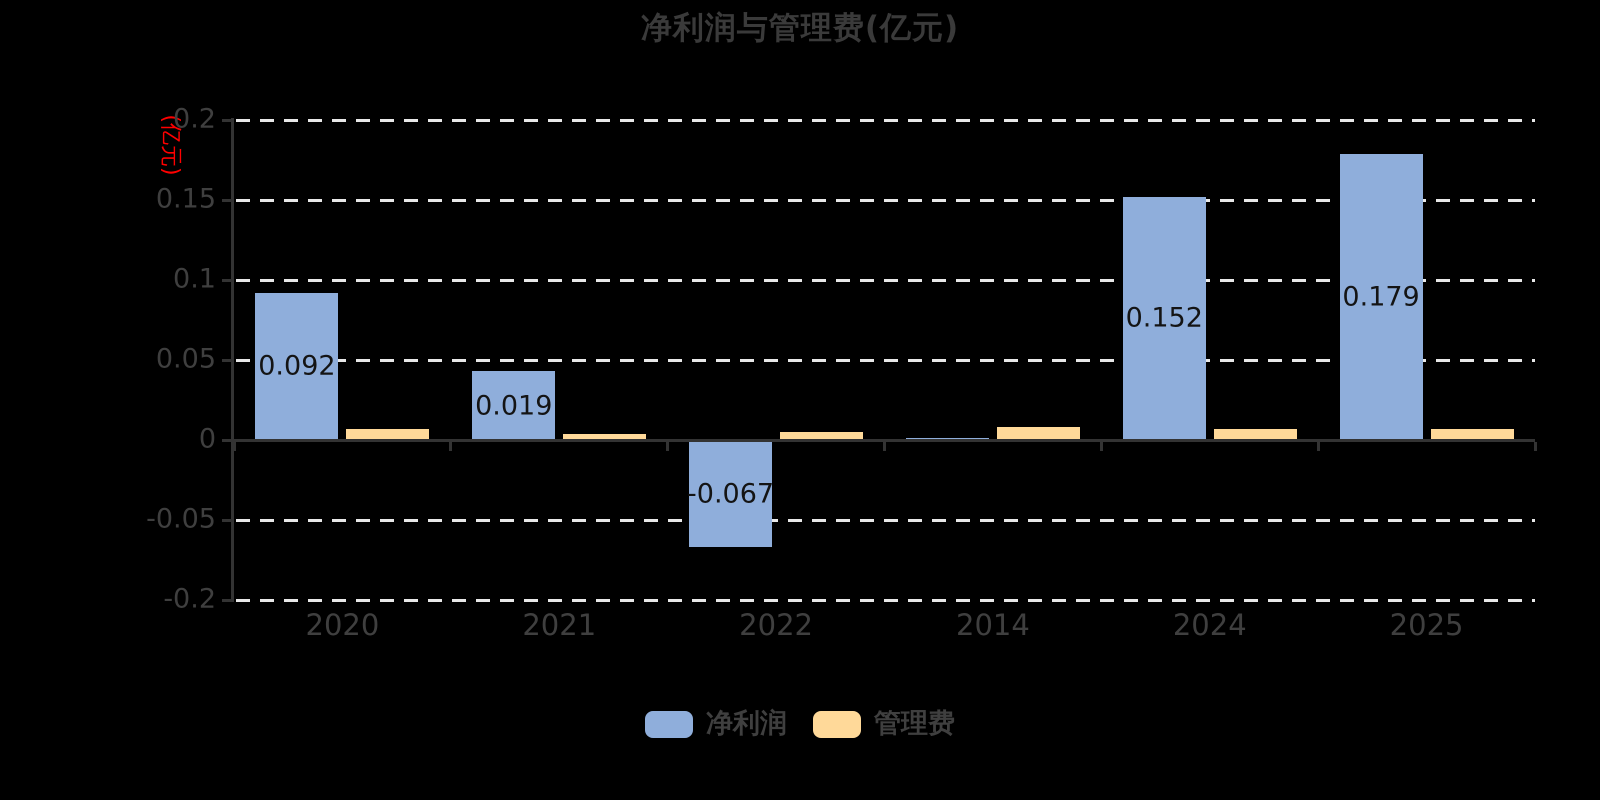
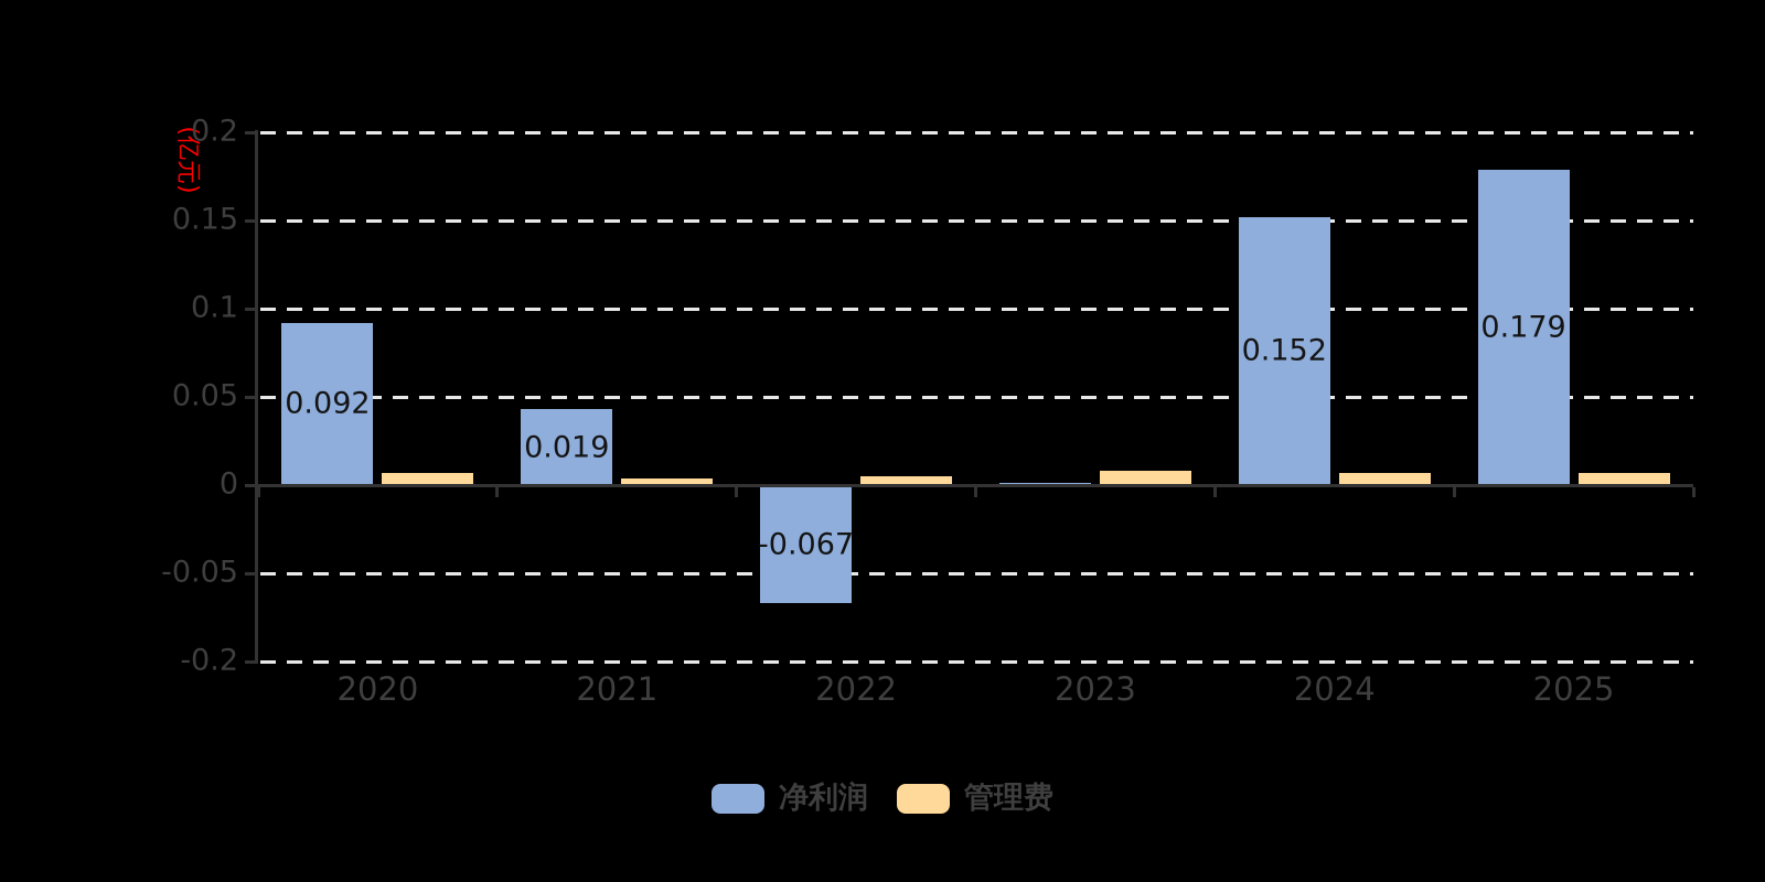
- 净利润与管理费(亿元)
  0.2
  0.15
  0.1
  0.05
  0
  -0.05
  -0.2
  2020
  2021
  2022
- 2014
+ 2023
  2024
  2025
  0.092
  0.019
  -0.067
  0.152
  0.179
  净利润
  管理费
